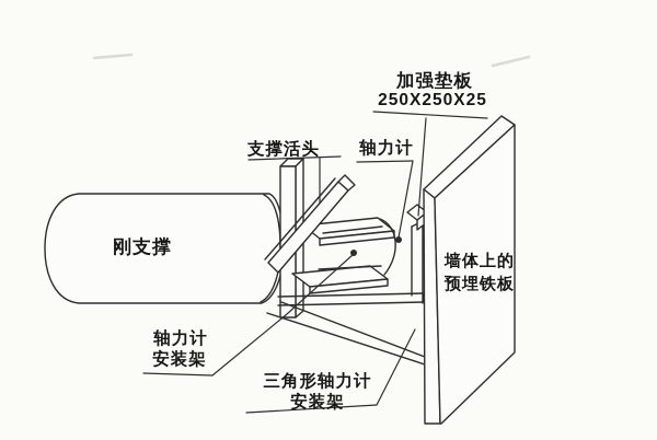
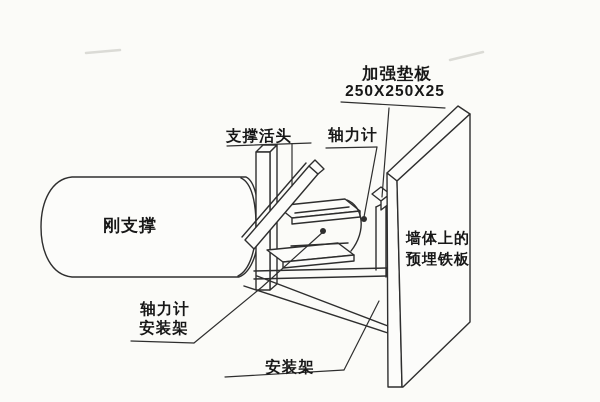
  刚支撑
  支撑活头
  轴力计
  加强垫板
  250X250X25
  墙体上的
  预埋铁板
  轴力计
  安装架
- 三角形轴力计
  安装架
